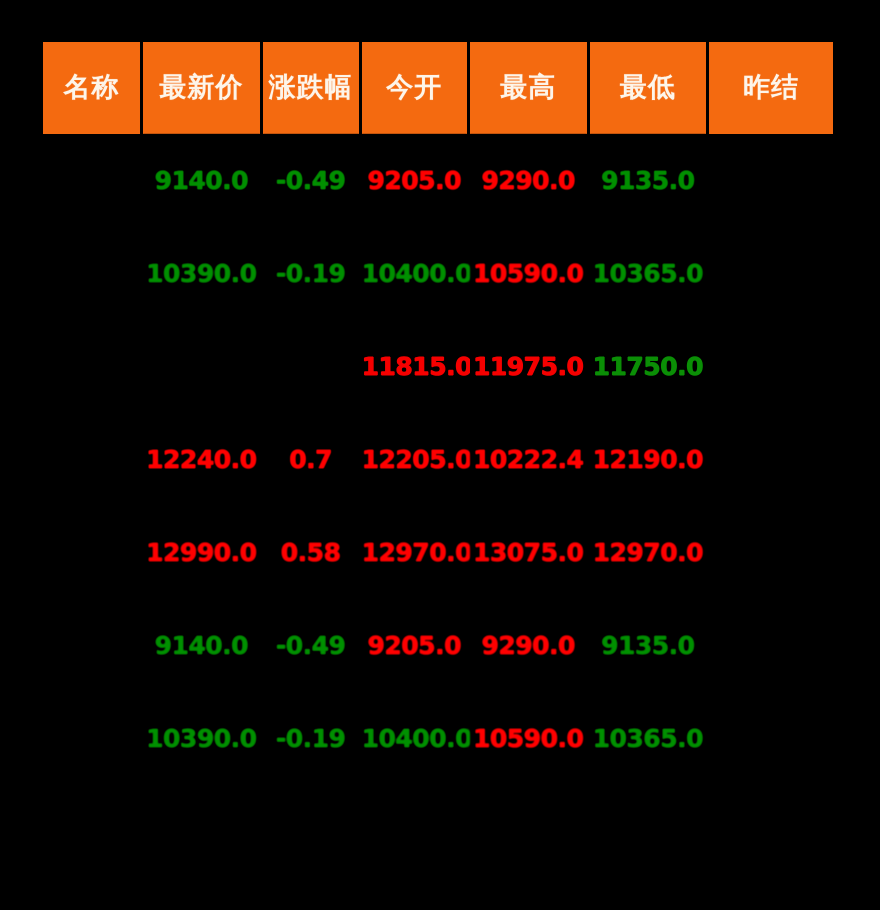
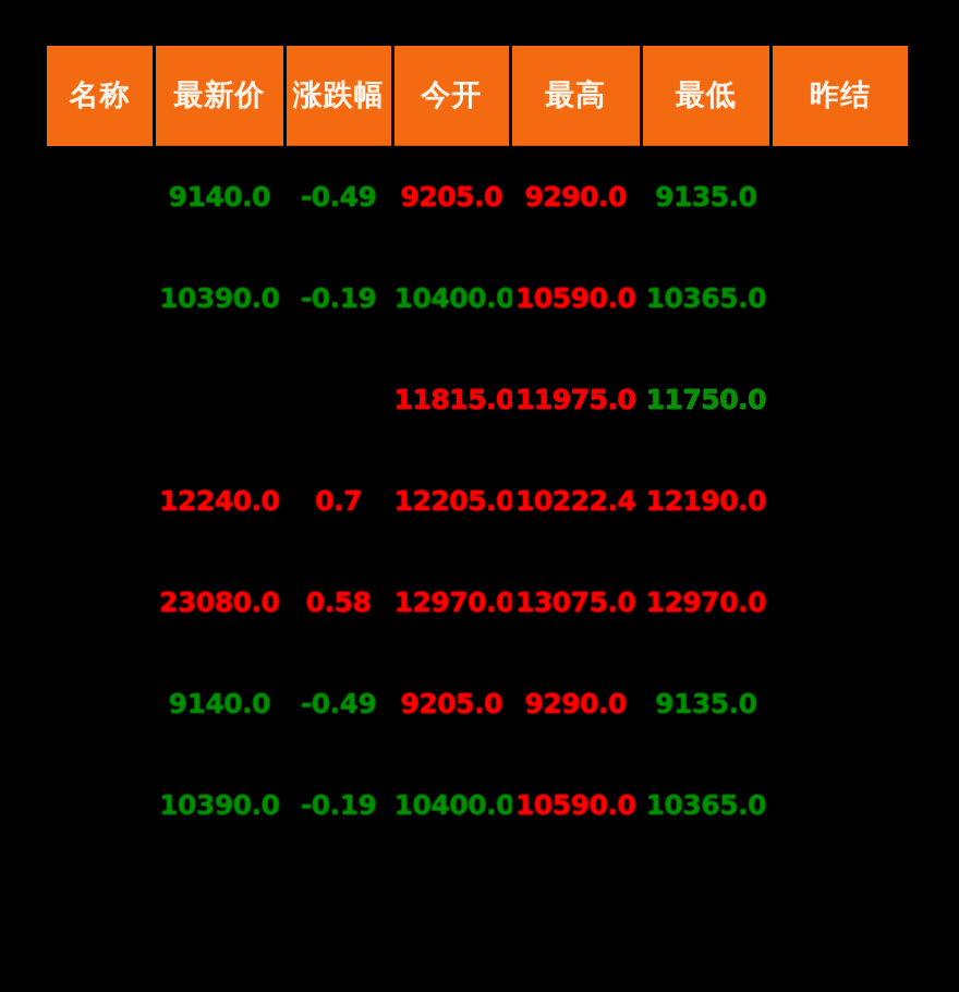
  名称	最新价	涨跌幅	今开	最高	最低	昨结
  	9140.0	-0.49	9205.0	9290.0	9135.0
  	10390.0	-0.19	10400.0	10590.0	10365.0
  			11815.0	11975.0	11750.0
  	12240.0	0.7	12205.0	10222.4	12190.0
- 	12990.0	0.58	12970.0	13075.0	12970.0
+ 	23080.0	0.58	12970.0	13075.0	12970.0
  	9140.0	-0.49	9205.0	9290.0	9135.0
  	10390.0	-0.19	10400.0	10590.0	10365.0
